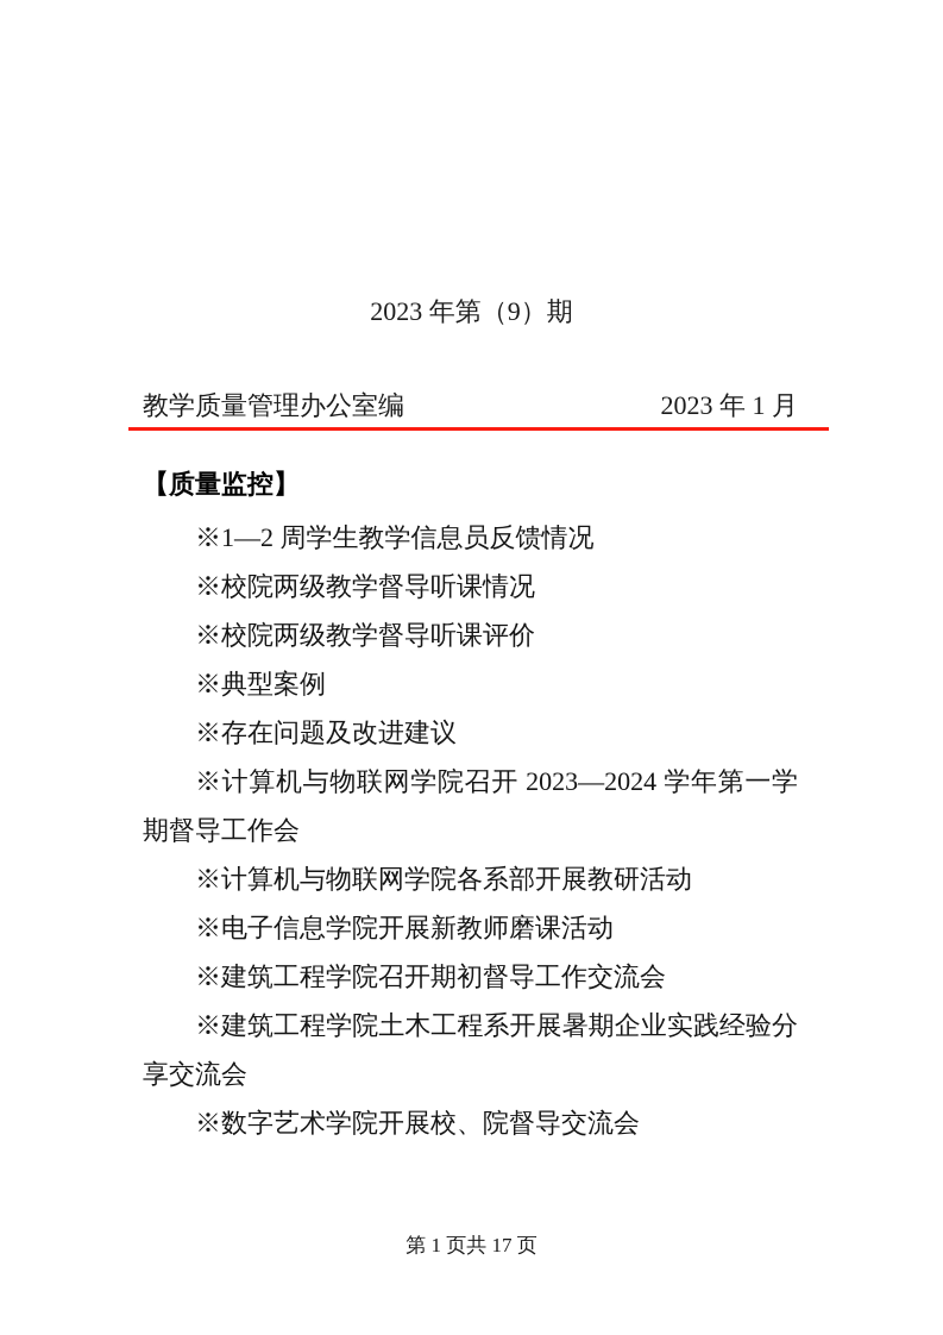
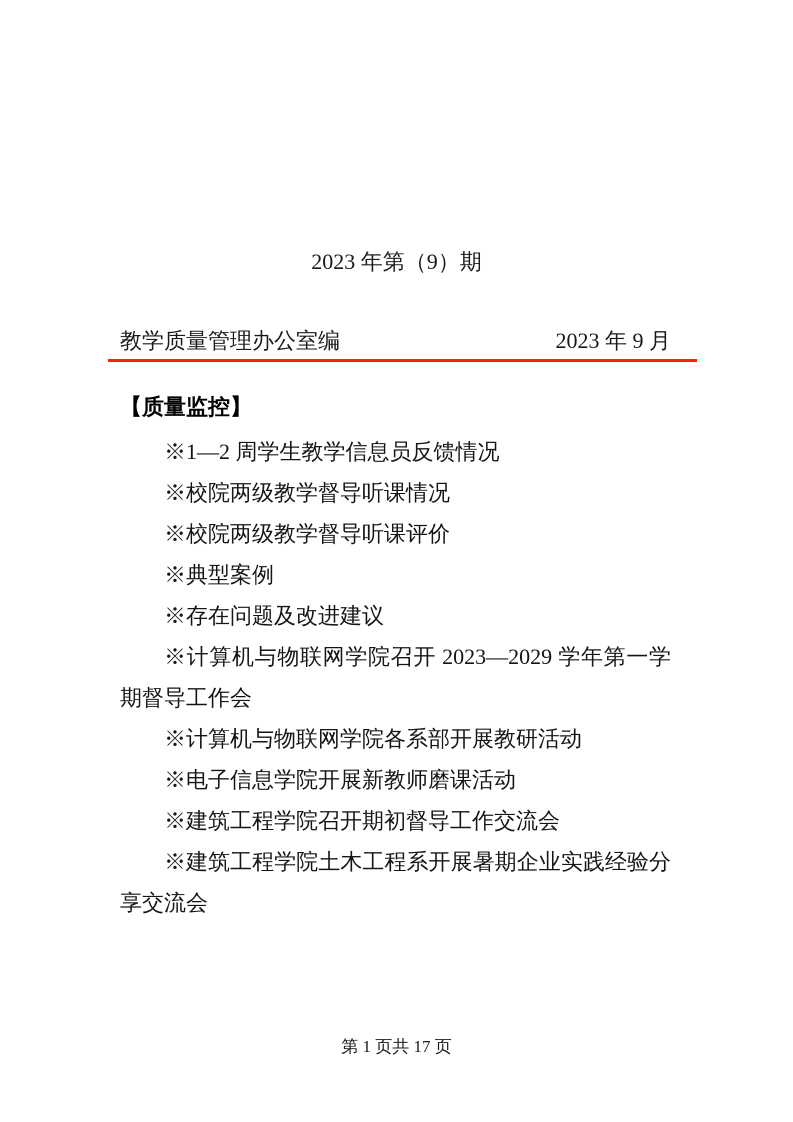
  2023 年第（9）期
  教学质量管理办公室编
- 2023 年 1 月
+ 2023 年 9 月
  【质量监控】
  ※1—2 周学生教学信息员反馈情况
  ※校院两级教学督导听课情况
  ※校院两级教学督导听课评价
  ※典型案例
  ※存在问题及改进建议
- ※计算机与物联网学院召开 2023—2024 学年第一学期督导工作会
+ ※计算机与物联网学院召开 2023—2029 学年第一学期督导工作会
  ※计算机与物联网学院各系部开展教研活动
  ※电子信息学院开展新教师磨课活动
  ※建筑工程学院召开期初督导工作交流会
  ※建筑工程学院土木工程系开展暑期企业实践经验分享交流会
- ※数字艺术学院开展校、院督导交流会
  第 1 页共 17 页
